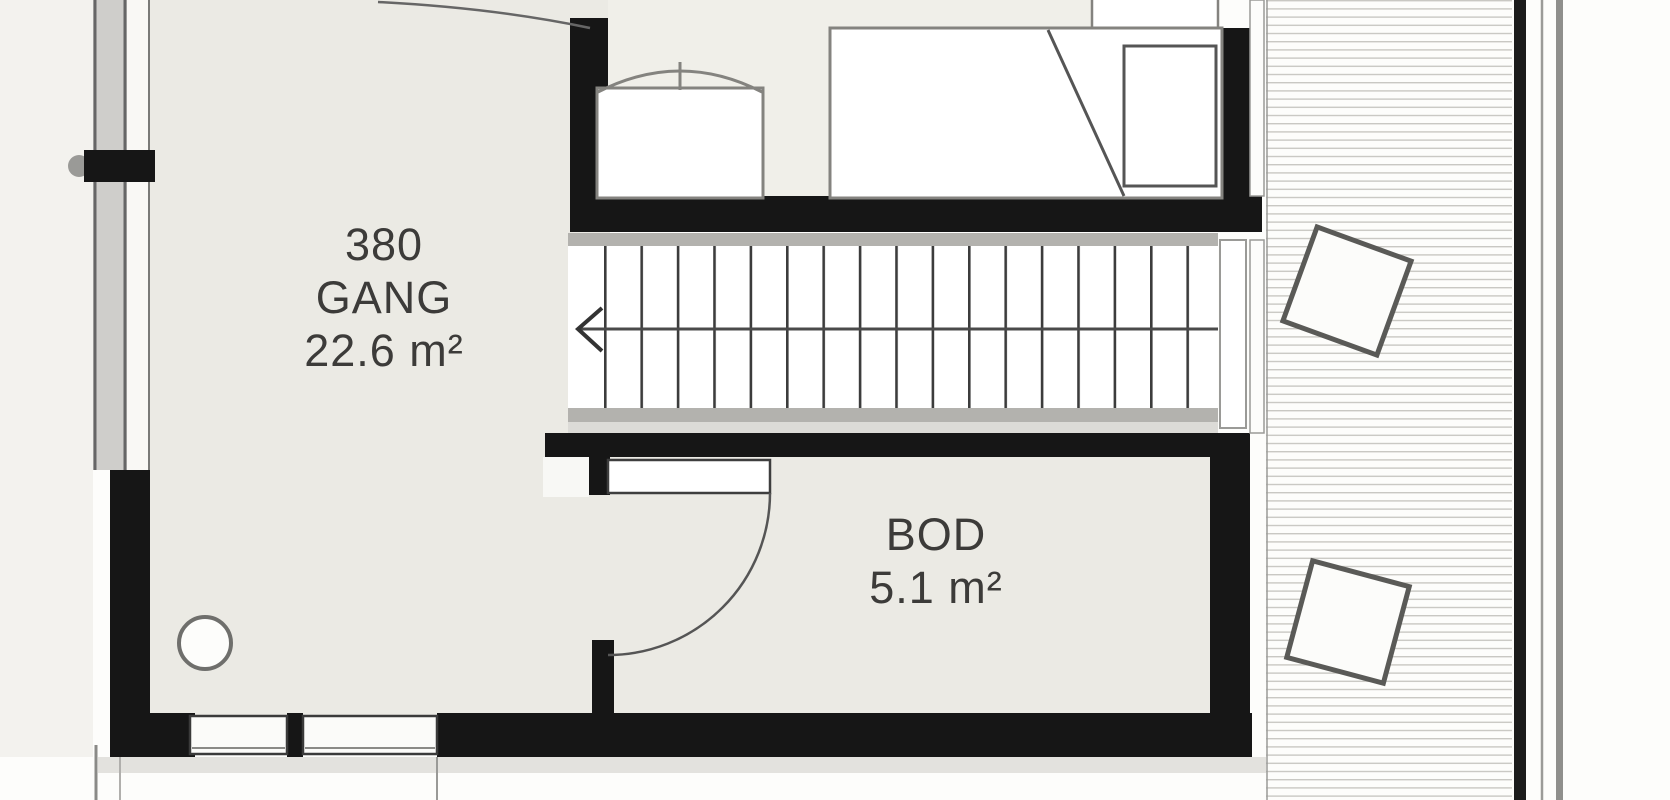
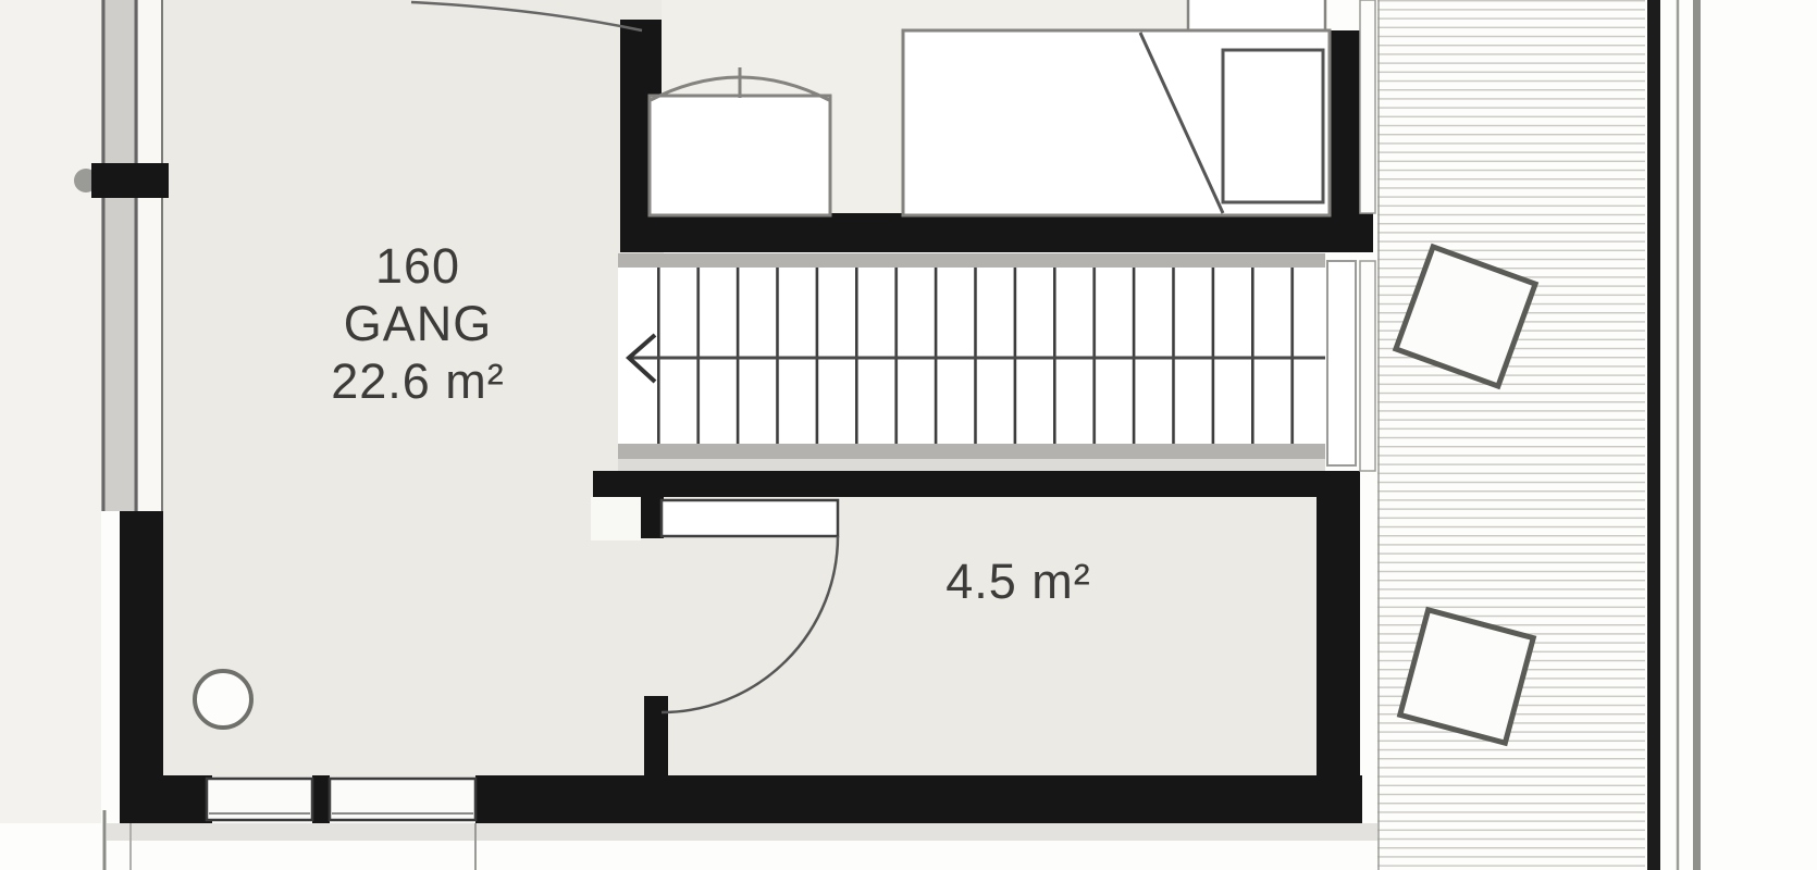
- 380
+ 160
  GANG
  22.6 m²
- BOD
- 5.1 m²
+ 4.5 m²
